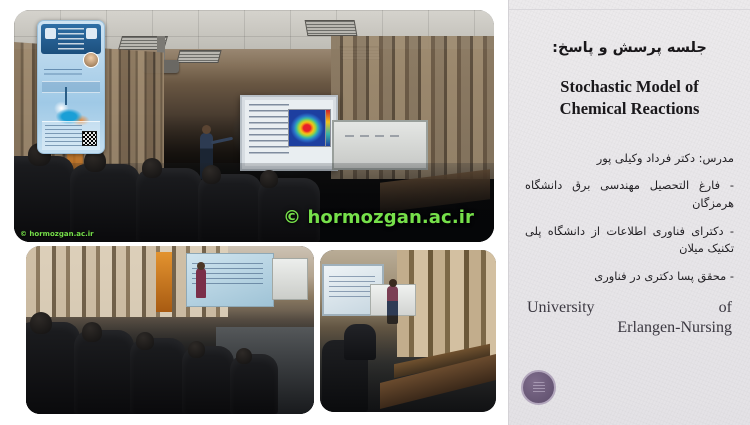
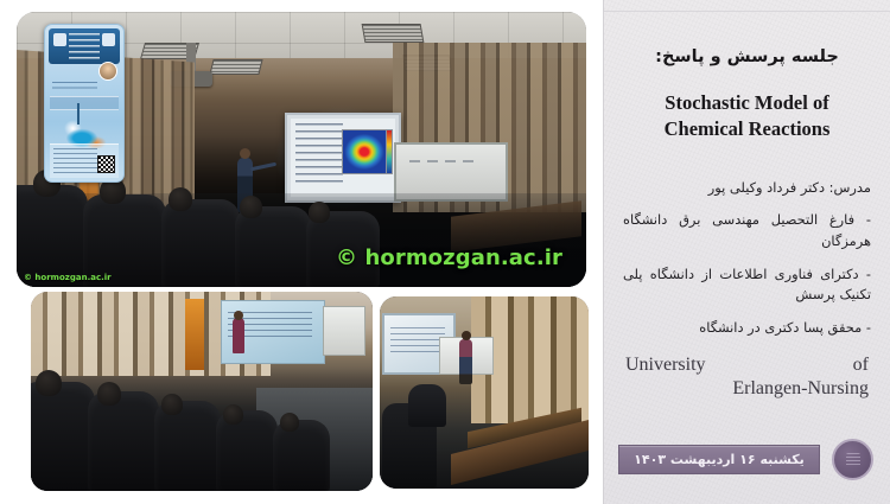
  © hormozgan.ac.ir
  © hormozgan.ac.ir
  جلسه پرسش و پاسخ:
  Stochastic Model of
  Chemical Reactions
  مدرس: دکتر فرداد وکیلی پور
  - فارغ التحصیل مهندسی برق دانشگاه هرمزگان
- - دکترای فناوری اطلاعات از دانشگاه پلی تکنیک میلان
+ - دکترای فناوری اطلاعات از دانشگاه پلی تکنیک پرسش
- - محقق پسا دکتری در فناوری
+ - محقق پسا دکتری در دانشگاه
  University of
  Erlangen-Nursing
+ یکشنبه ۱۶ اردیبهشت ۱۴۰۳
